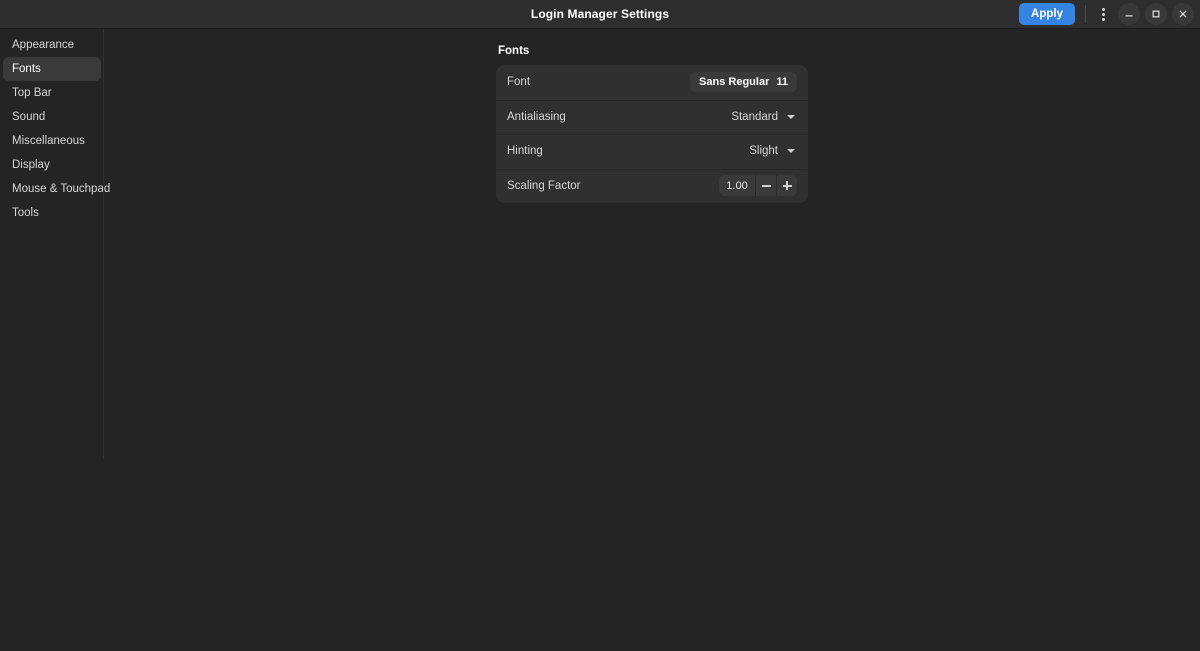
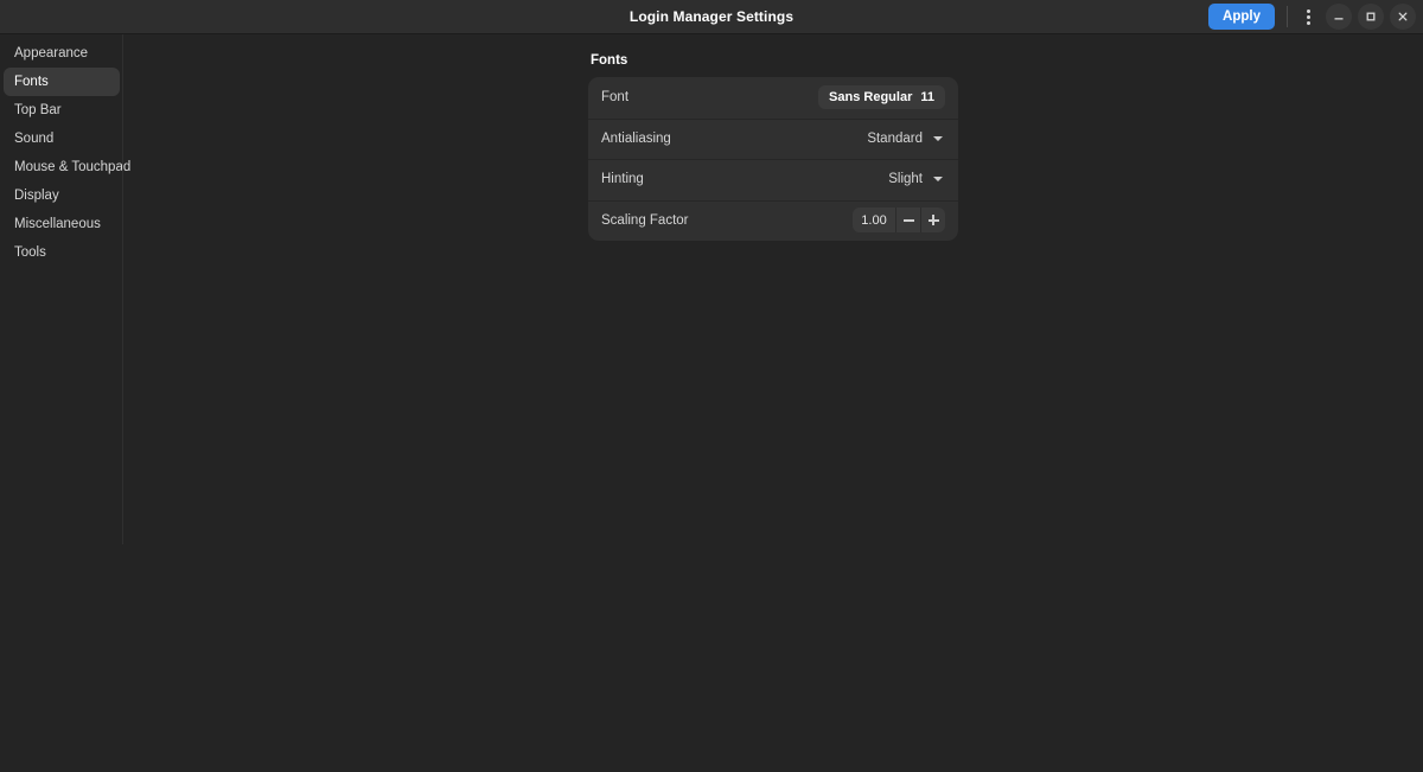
  Login Manager Settings
  Apply
  Appearance
  Fonts
  Top Bar
  Sound
- Miscellaneous
+ Mouse & Touchpad
  Display
- Mouse & Touchpad
+ Miscellaneous
  Tools
  Fonts
  Font
  Sans Regular
  11
  Antialiasing
  Standard
  Hinting
  Slight
  Scaling Factor
  1.00
